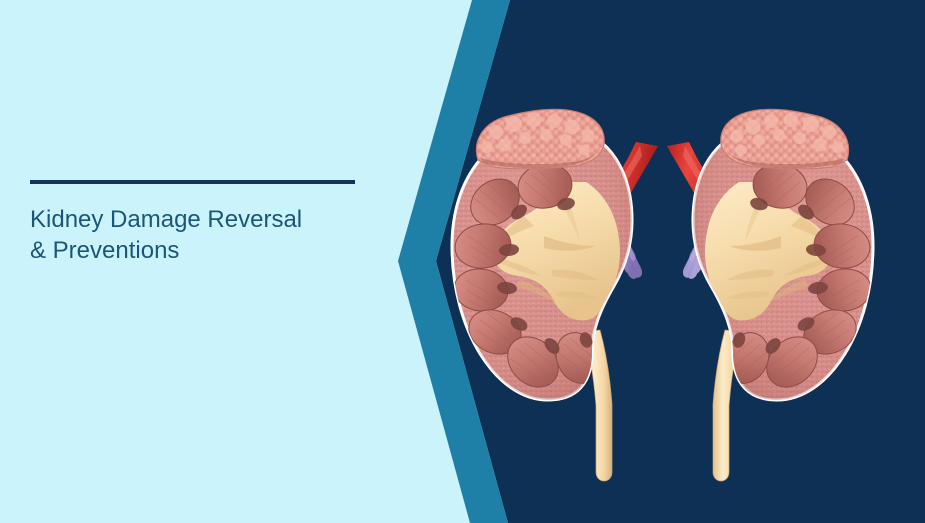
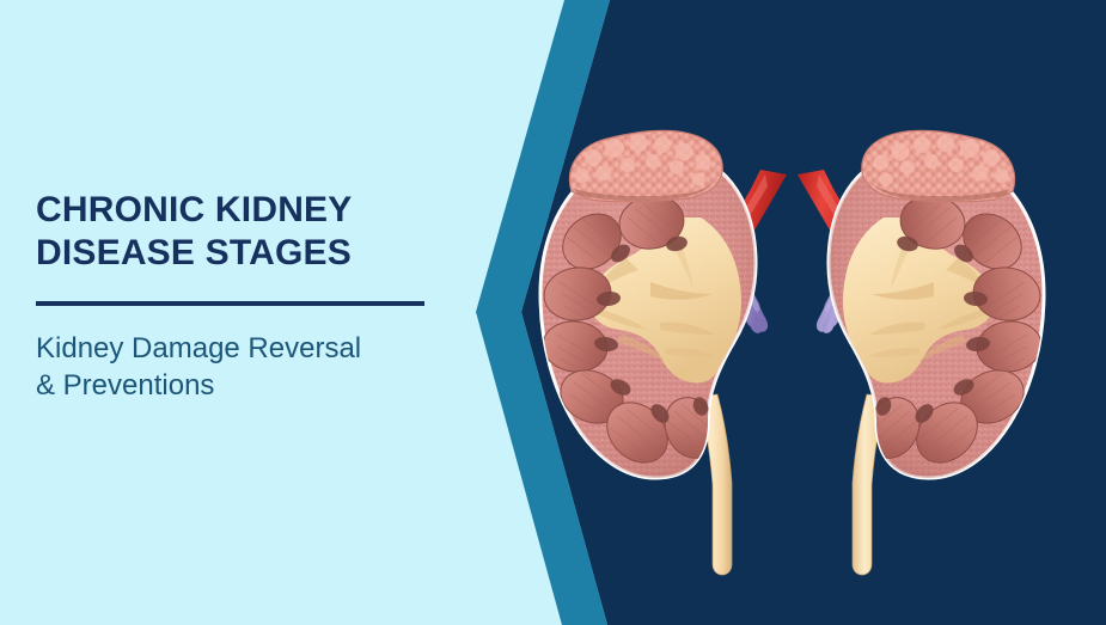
+ CHRONIC KIDNEY
+ DISEASE STAGES
  Kidney Damage Reversal
  & Preventions
